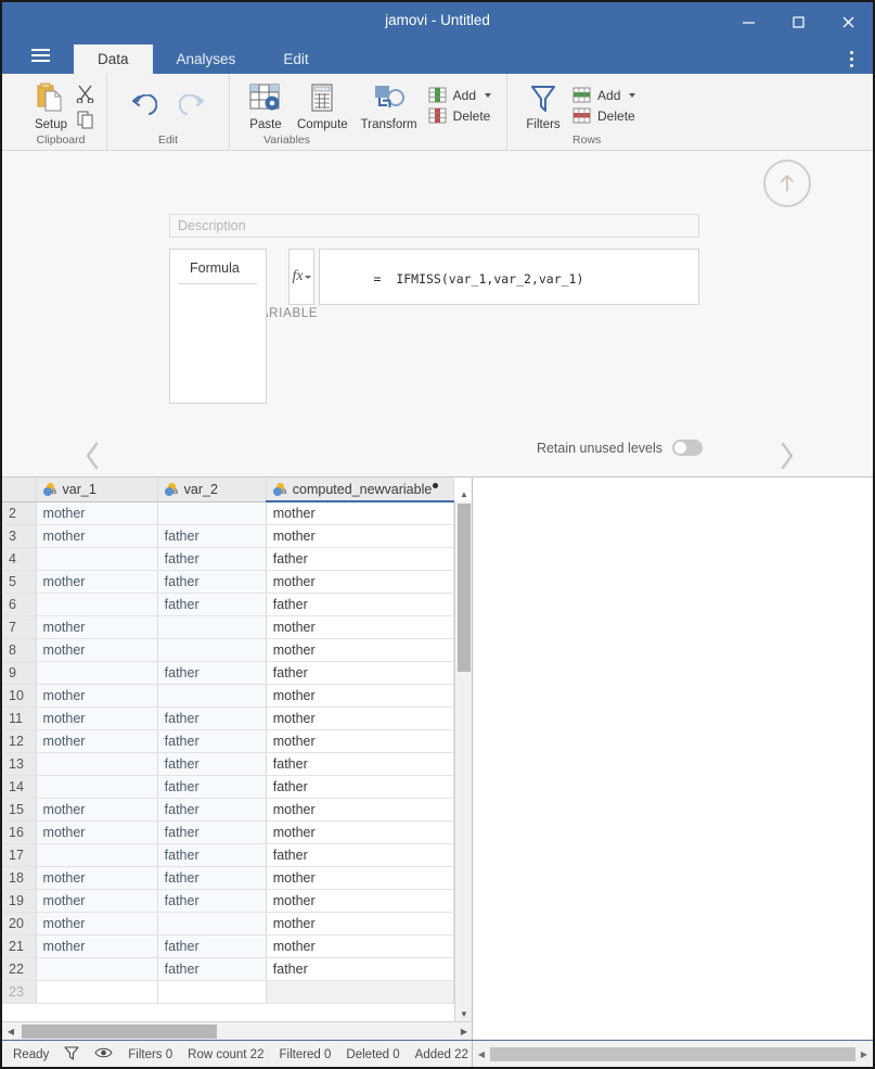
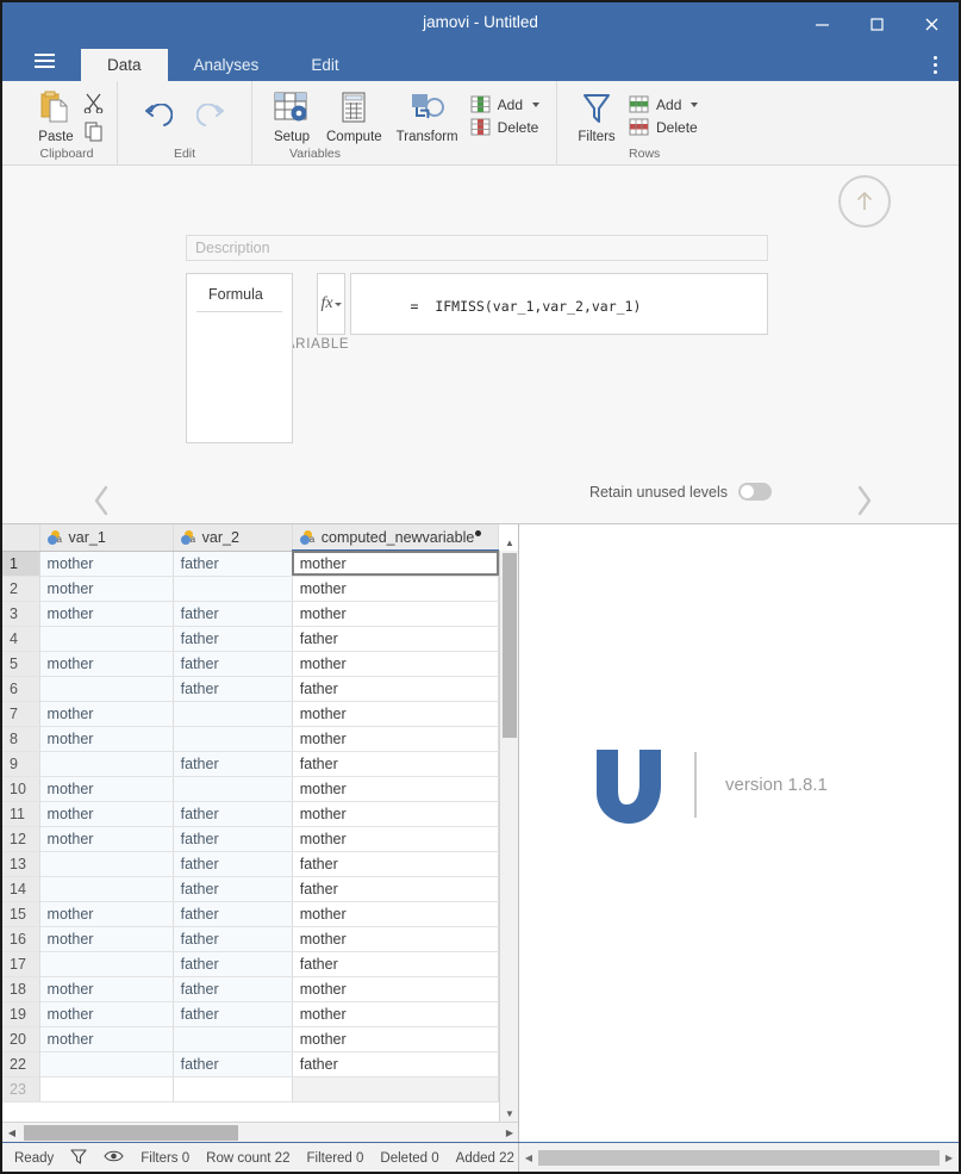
  jamovi - Untitled
  Data
  Analyses
  Edit
- Setup
+ Paste
  Clipboard
  Edit
- Paste
+ Setup
  Compute
  Transform
  Add
  Delete
  Variables
  Filters
  Add
  Delete
  Rows
  Description
  Formula
  fx
  = IFMISS(var_1,var_2,var_1)
  Retain unused levels
  	a var_1	a var_2	a computed_newvariable
+ 1	mother	father	mother
  2	mother		mother
  3	mother	father	mother
  4		father	father
  5	mother	father	mother
  6		father	father
  7	mother		mother
  8	mother		mother
  9		father	father
  10	mother		mother
  11	mother	father	mother
  12	mother	father	mother
  13		father	father
  14		father	father
  15	mother	father	mother
  16	mother	father	mother
  17		father	father
  18	mother	father	mother
  19	mother	father	mother
  20	mother		mother
- 21	mother	father	mother
  22		father	father
  23
  ▲
  ▼
  ◀
  ▶
+ version 1.8.1
  Ready
  Filters 0
  Row count 22
  Filtered 0
  Deleted 0
  Added 22
  ◀
  ▶
